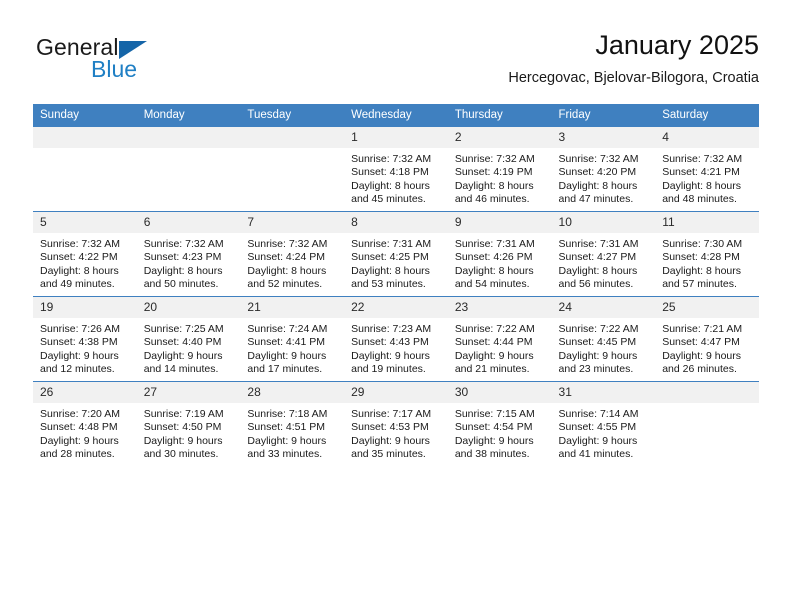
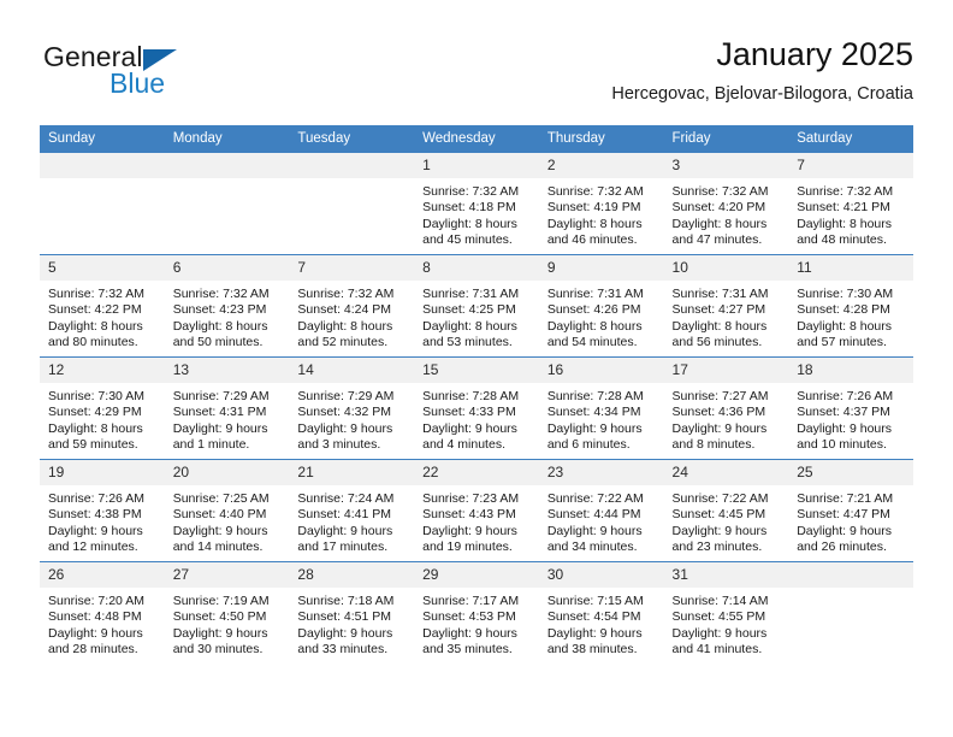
  General
  Blue
  January 2025
  Hercegovac, Bjelovar-Bilogora, Croatia
  Sunday	Monday	Tuesday	Wednesday	Thursday	Friday	Saturday
- 			1Sunrise: 7:32 AMSunset: 4:18 PMDaylight: 8 hoursand 45 minutes.	2Sunrise: 7:32 AMSunset: 4:19 PMDaylight: 8 hoursand 46 minutes.	3Sunrise: 7:32 AMSunset: 4:20 PMDaylight: 8 hoursand 47 minutes.	4Sunrise: 7:32 AMSunset: 4:21 PMDaylight: 8 hoursand 48 minutes.
+ 			1Sunrise: 7:32 AMSunset: 4:18 PMDaylight: 8 hoursand 45 minutes.	2Sunrise: 7:32 AMSunset: 4:19 PMDaylight: 8 hoursand 46 minutes.	3Sunrise: 7:32 AMSunset: 4:20 PMDaylight: 8 hoursand 47 minutes.	7Sunrise: 7:32 AMSunset: 4:21 PMDaylight: 8 hoursand 48 minutes.
- 5Sunrise: 7:32 AMSunset: 4:22 PMDaylight: 8 hoursand 49 minutes.	6Sunrise: 7:32 AMSunset: 4:23 PMDaylight: 8 hoursand 50 minutes.	7Sunrise: 7:32 AMSunset: 4:24 PMDaylight: 8 hoursand 52 minutes.	8Sunrise: 7:31 AMSunset: 4:25 PMDaylight: 8 hoursand 53 minutes.	9Sunrise: 7:31 AMSunset: 4:26 PMDaylight: 8 hoursand 54 minutes.	10Sunrise: 7:31 AMSunset: 4:27 PMDaylight: 8 hoursand 56 minutes.	11Sunrise: 7:30 AMSunset: 4:28 PMDaylight: 8 hoursand 57 minutes.
+ 5Sunrise: 7:32 AMSunset: 4:22 PMDaylight: 8 hoursand 80 minutes.	6Sunrise: 7:32 AMSunset: 4:23 PMDaylight: 8 hoursand 50 minutes.	7Sunrise: 7:32 AMSunset: 4:24 PMDaylight: 8 hoursand 52 minutes.	8Sunrise: 7:31 AMSunset: 4:25 PMDaylight: 8 hoursand 53 minutes.	9Sunrise: 7:31 AMSunset: 4:26 PMDaylight: 8 hoursand 54 minutes.	10Sunrise: 7:31 AMSunset: 4:27 PMDaylight: 8 hoursand 56 minutes.	11Sunrise: 7:30 AMSunset: 4:28 PMDaylight: 8 hoursand 57 minutes.
+ 12Sunrise: 7:30 AMSunset: 4:29 PMDaylight: 8 hoursand 59 minutes.	13Sunrise: 7:29 AMSunset: 4:31 PMDaylight: 9 hoursand 1 minute.	14Sunrise: 7:29 AMSunset: 4:32 PMDaylight: 9 hoursand 3 minutes.	15Sunrise: 7:28 AMSunset: 4:33 PMDaylight: 9 hoursand 4 minutes.	16Sunrise: 7:28 AMSunset: 4:34 PMDaylight: 9 hoursand 6 minutes.	17Sunrise: 7:27 AMSunset: 4:36 PMDaylight: 9 hoursand 8 minutes.	18Sunrise: 7:26 AMSunset: 4:37 PMDaylight: 9 hoursand 10 minutes.
- 19Sunrise: 7:26 AMSunset: 4:38 PMDaylight: 9 hoursand 12 minutes.	20Sunrise: 7:25 AMSunset: 4:40 PMDaylight: 9 hoursand 14 minutes.	21Sunrise: 7:24 AMSunset: 4:41 PMDaylight: 9 hoursand 17 minutes.	22Sunrise: 7:23 AMSunset: 4:43 PMDaylight: 9 hoursand 19 minutes.	23Sunrise: 7:22 AMSunset: 4:44 PMDaylight: 9 hoursand 21 minutes.	24Sunrise: 7:22 AMSunset: 4:45 PMDaylight: 9 hoursand 23 minutes.	25Sunrise: 7:21 AMSunset: 4:47 PMDaylight: 9 hoursand 26 minutes.
+ 19Sunrise: 7:26 AMSunset: 4:38 PMDaylight: 9 hoursand 12 minutes.	20Sunrise: 7:25 AMSunset: 4:40 PMDaylight: 9 hoursand 14 minutes.	21Sunrise: 7:24 AMSunset: 4:41 PMDaylight: 9 hoursand 17 minutes.	22Sunrise: 7:23 AMSunset: 4:43 PMDaylight: 9 hoursand 19 minutes.	23Sunrise: 7:22 AMSunset: 4:44 PMDaylight: 9 hoursand 34 minutes.	24Sunrise: 7:22 AMSunset: 4:45 PMDaylight: 9 hoursand 23 minutes.	25Sunrise: 7:21 AMSunset: 4:47 PMDaylight: 9 hoursand 26 minutes.
  26Sunrise: 7:20 AMSunset: 4:48 PMDaylight: 9 hoursand 28 minutes.	27Sunrise: 7:19 AMSunset: 4:50 PMDaylight: 9 hoursand 30 minutes.	28Sunrise: 7:18 AMSunset: 4:51 PMDaylight: 9 hoursand 33 minutes.	29Sunrise: 7:17 AMSunset: 4:53 PMDaylight: 9 hoursand 35 minutes.	30Sunrise: 7:15 AMSunset: 4:54 PMDaylight: 9 hoursand 38 minutes.	31Sunrise: 7:14 AMSunset: 4:55 PMDaylight: 9 hoursand 41 minutes.
